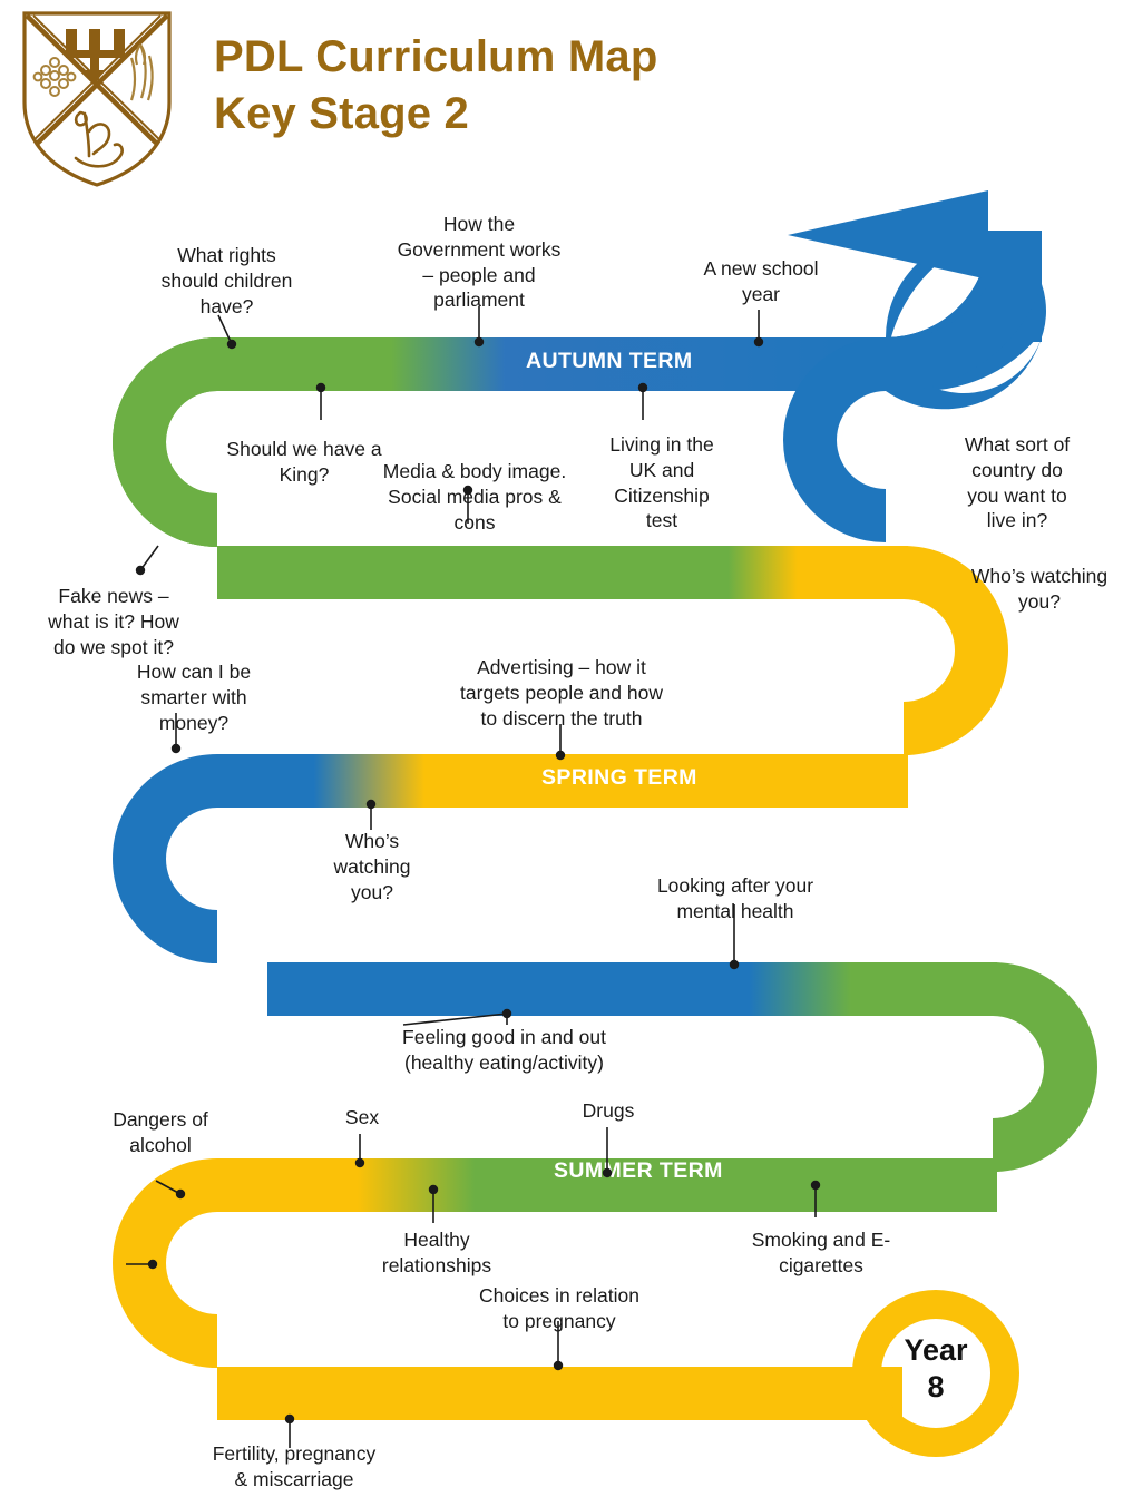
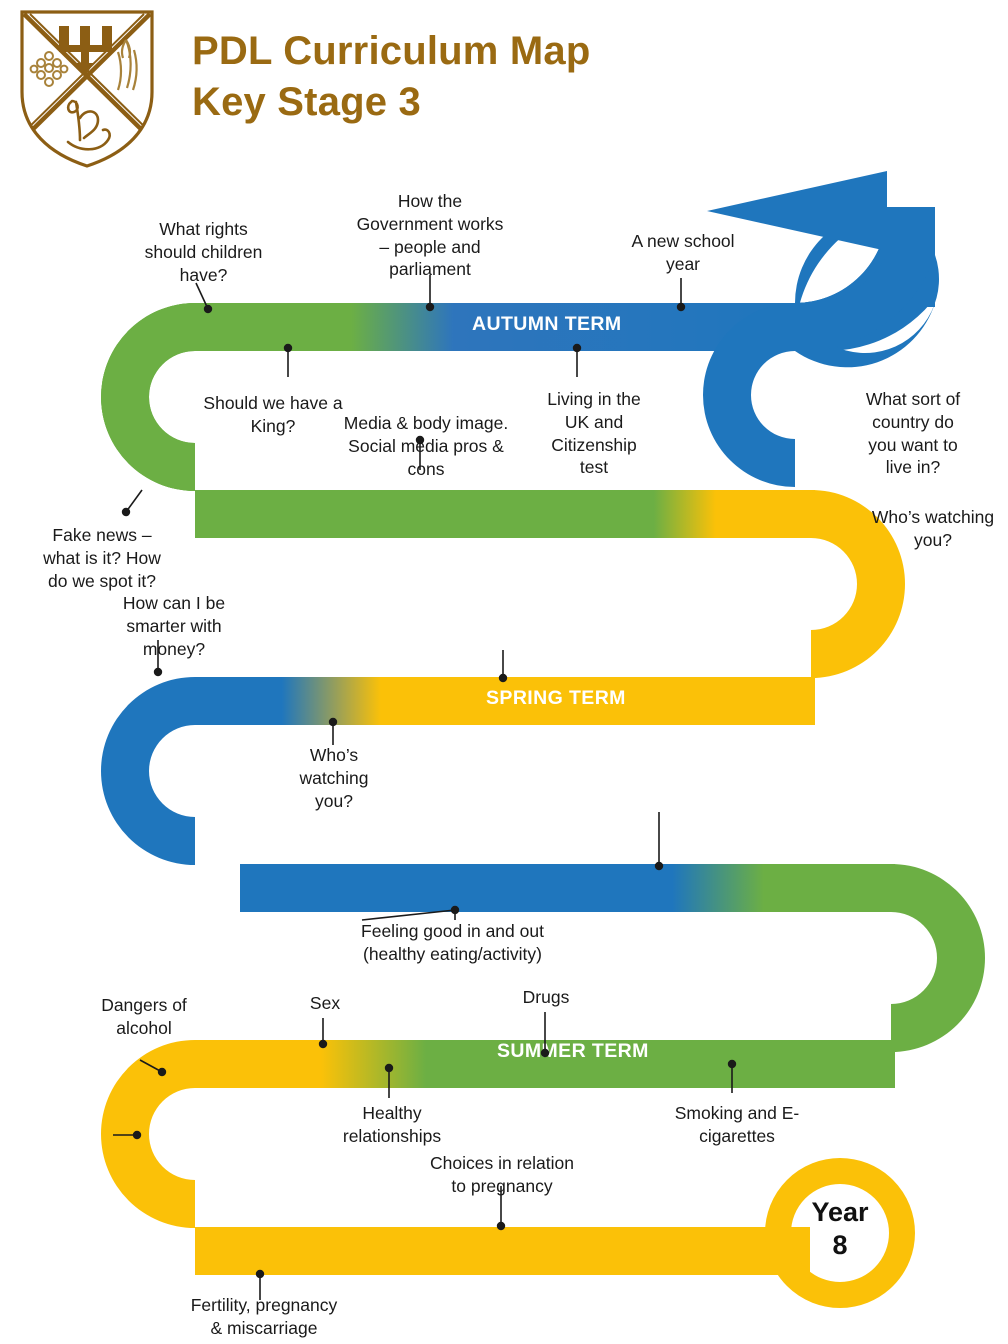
  PDL Curriculum Map
- Key Stage 2
+ Key Stage 3
  AUTUMN TERM
  SPRING TERM
  SUMMER TERM
  Year
  8
  What rights
  should children
  have?
  How the
  Government works
  – people and
  parliament
  A new school
  year
  Should we have a
  King?
  Media & body image.
  Social media pros &
  cons
  Living in the
  UK and
  Citizenship
  test
  What sort of
  country do
  you want to
  live in?
  Who’s watching
  you?
  Fake news –
  what is it? How
  do we spot it?
  How can I be
  smarter with
  money?
- Advertising – how it
- targets people and how
- to discern the truth
  Who’s
  watching
  you?
- Looking after your
- mental health
  Feeling good in and out
  (healthy eating/activity)
  Dangers of
  alcohol
  Sex
  Drugs
  Healthy
  relationships
  Smoking and E-
  cigarettes
  Choices in relation
  to pregnancy
  Fertility, pregnancy
  & miscarriage
